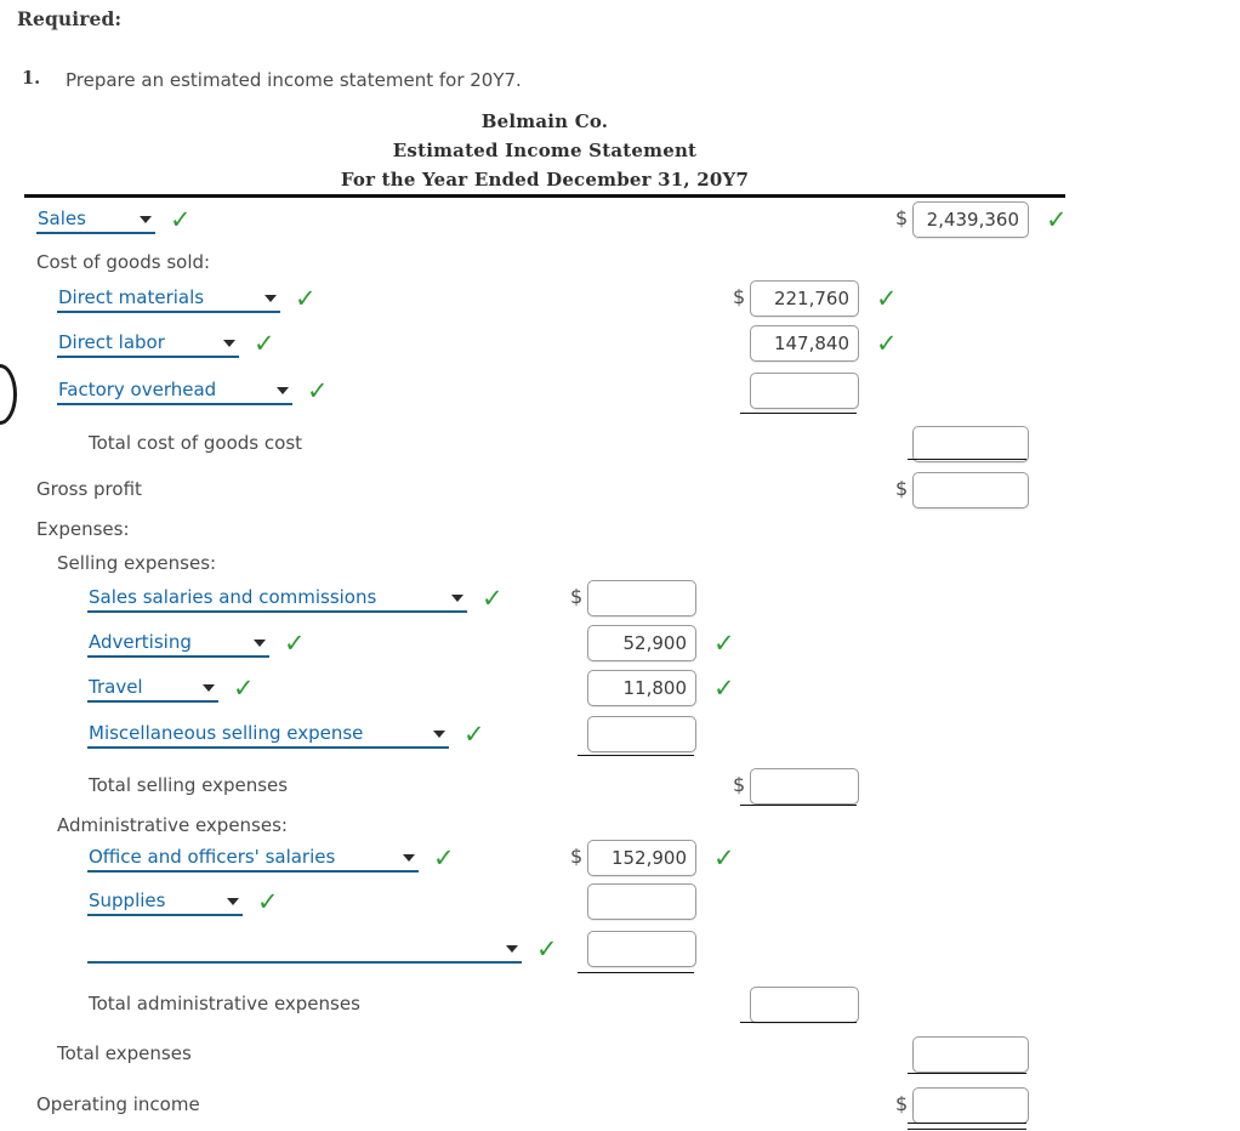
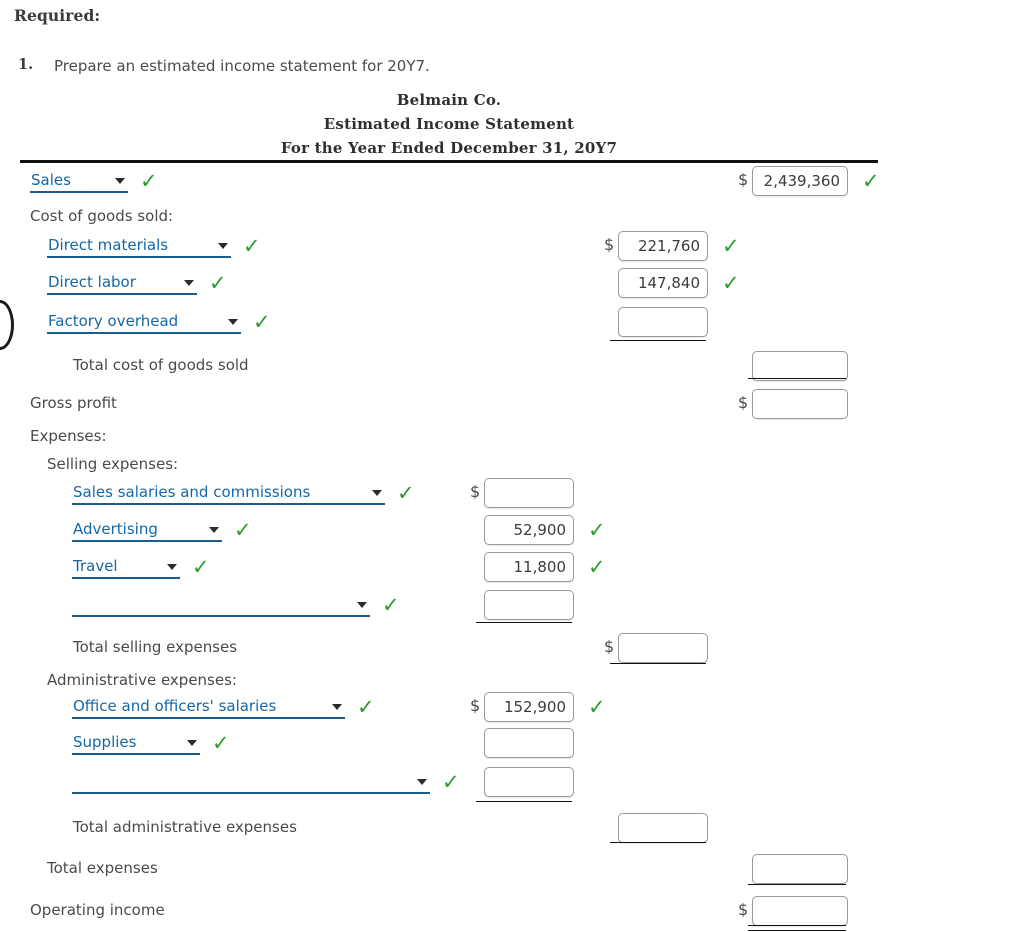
  Required:
  1.
  Prepare an estimated income statement for 20Y7.
  Belmain Co.
  Estimated Income Statement
  For the Year Ended December 31, 20Y7
  Sales
  ✓
  2,439,360
  $
  ✓
  Cost of goods sold:
  Direct materials
  ✓
  221,760
  $
  ✓
  Direct labor
  ✓
  147,840
  ✓
  Factory overhead
  ✓
- Total cost of goods cost
+ Total cost of goods sold
  Gross profit
  $
  Expenses:
  Selling expenses:
  Sales salaries and commissions
  ✓
  $
  Advertising
  ✓
  52,900
  ✓
  Travel
  ✓
  11,800
  ✓
- Miscellaneous selling expense
  ✓
  Total selling expenses
  $
  Administrative expenses:
  Office and officers' salaries
  ✓
  152,900
  $
  ✓
  Supplies
  ✓
  ✓
  Total administrative expenses
  Total expenses
  Operating income
  $
